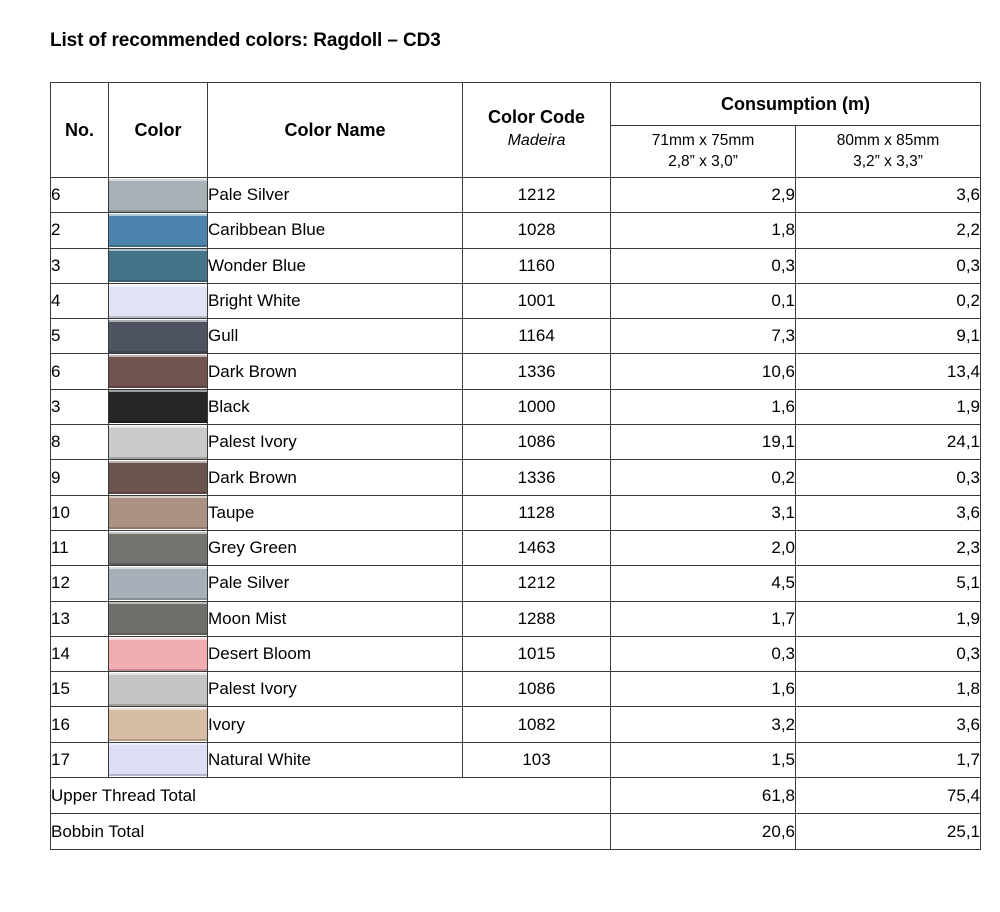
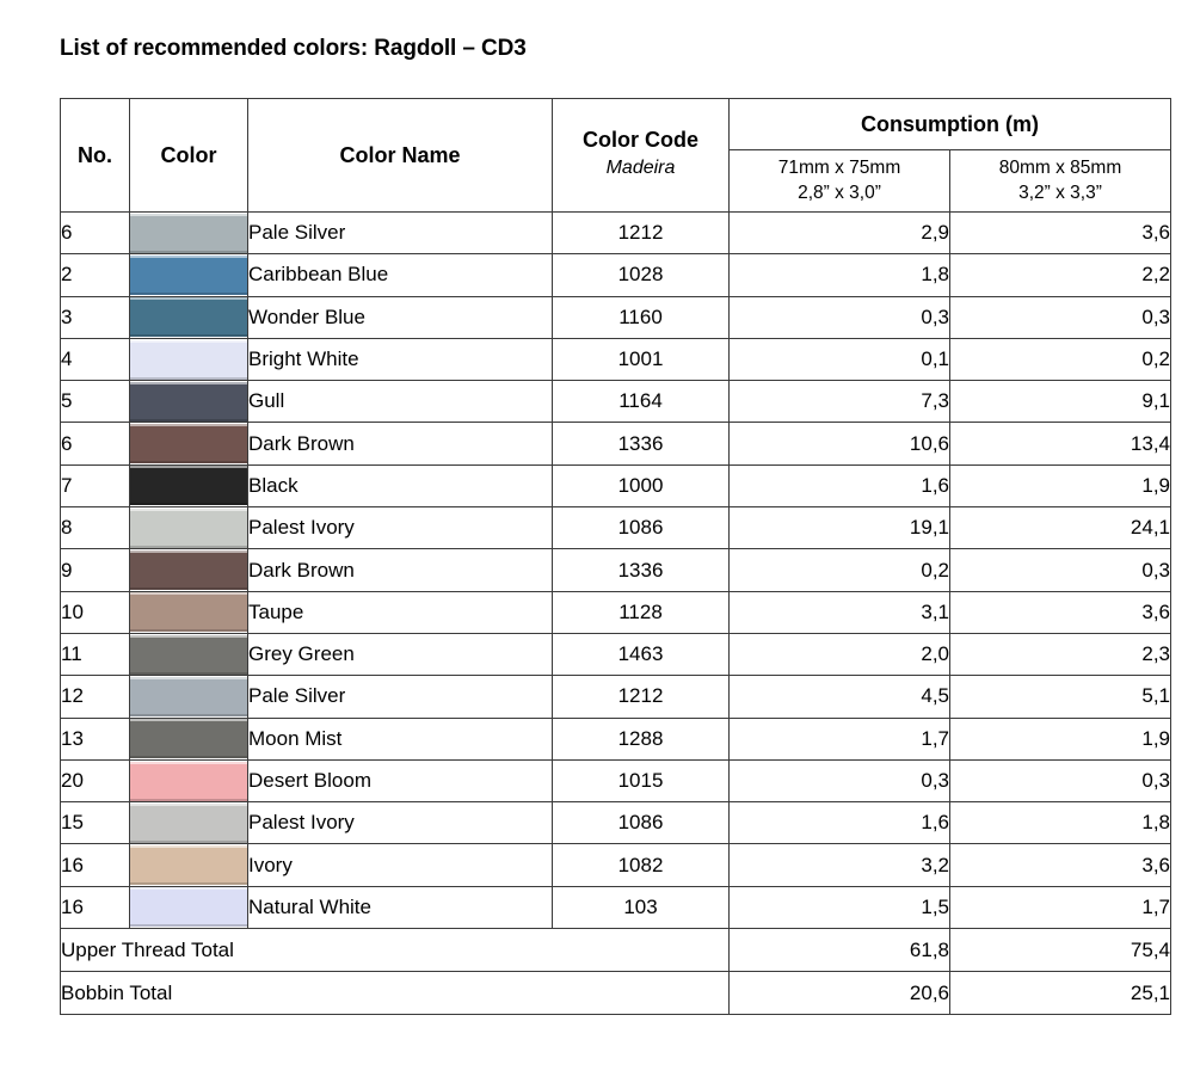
  List of recommended colors: Ragdoll – CD3
  No.	Color	Color Name	Color Code Madeira	Consumption (m)
  71mm x 75mm 2,8” x 3,0”	80mm x 85mm 3,2” x 3,3”
  6		Pale Silver	1212	2,9	3,6
  2		Caribbean Blue	1028	1,8	2,2
  3		Wonder Blue	1160	0,3	0,3
  4		Bright White	1001	0,1	0,2
  5		Gull	1164	7,3	9,1
  6		Dark Brown	1336	10,6	13,4
- 3		Black	1000	1,6	1,9
+ 7		Black	1000	1,6	1,9
  8		Palest Ivory	1086	19,1	24,1
  9		Dark Brown	1336	0,2	0,3
  10		Taupe	1128	3,1	3,6
  11		Grey Green	1463	2,0	2,3
  12		Pale Silver	1212	4,5	5,1
  13		Moon Mist	1288	1,7	1,9
- 14		Desert Bloom	1015	0,3	0,3
+ 20		Desert Bloom	1015	0,3	0,3
  15		Palest Ivory	1086	1,6	1,8
  16		Ivory	1082	3,2	3,6
- 17		Natural White	103	1,5	1,7
+ 16		Natural White	103	1,5	1,7
  Upper Thread Total	61,8	75,4
  Bobbin Total	20,6	25,1
